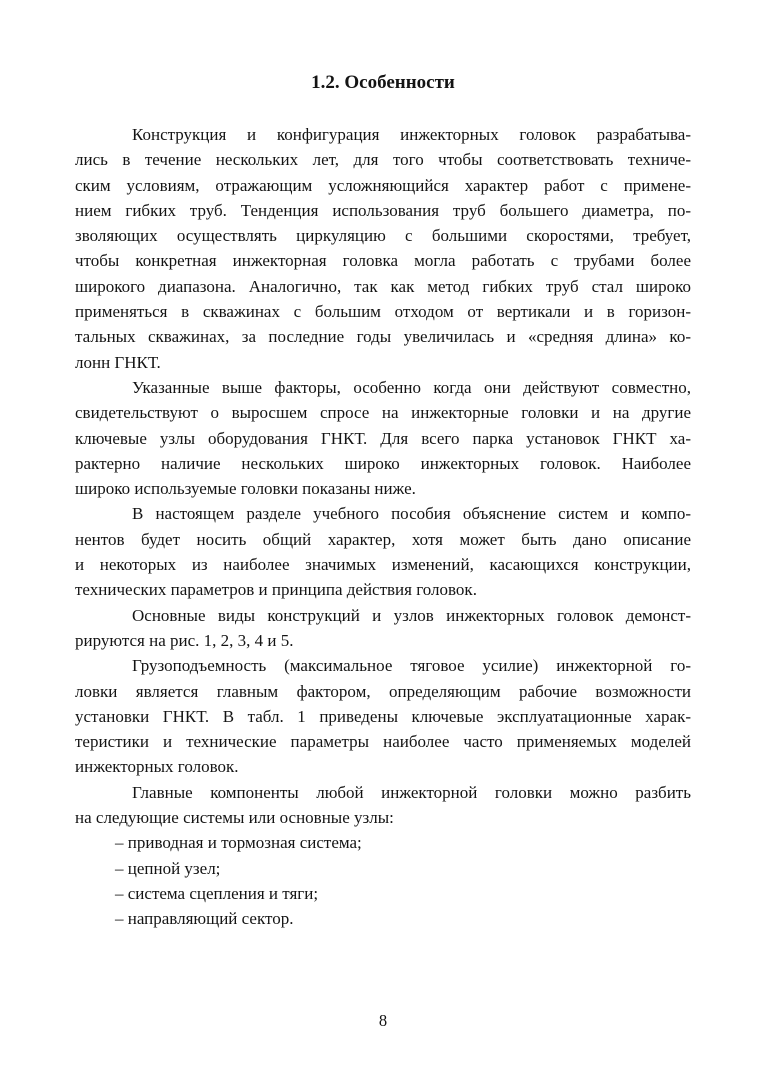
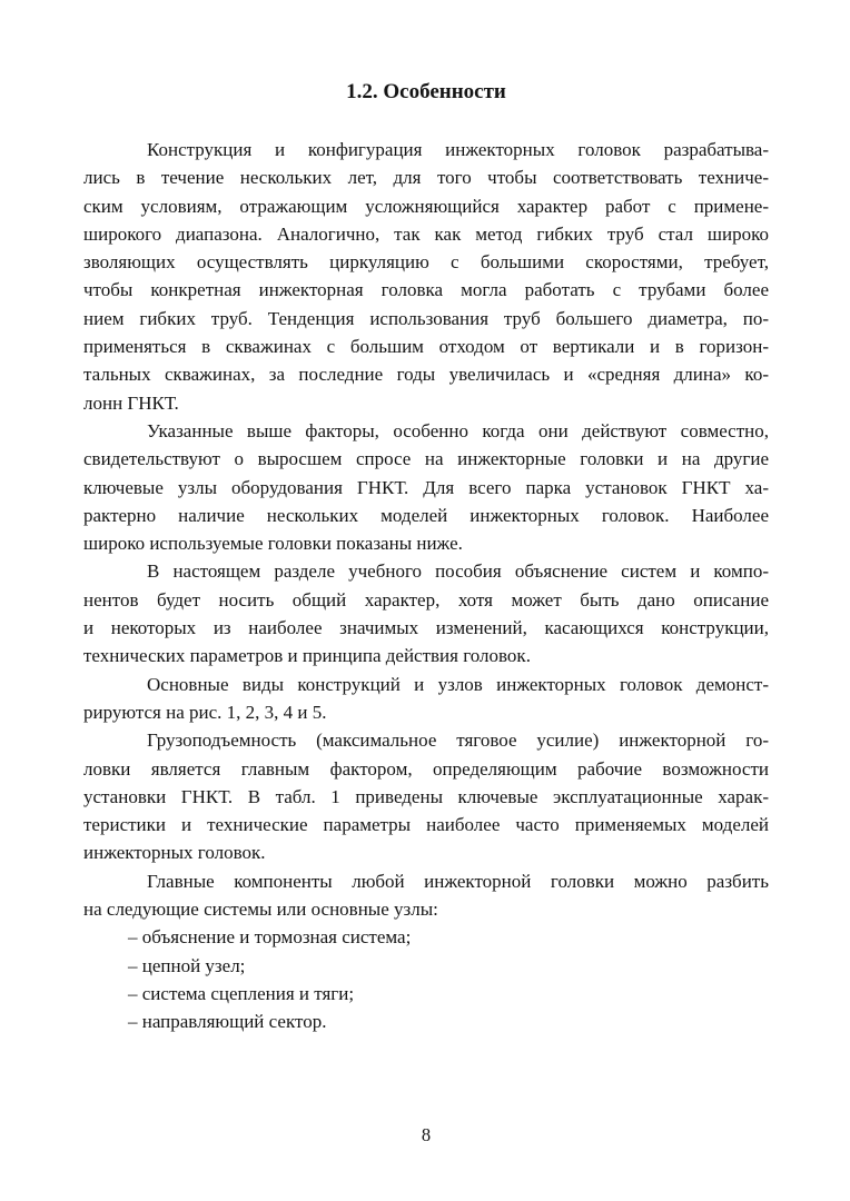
  1.2. Особенности
  Конструкция и конфигурация инжекторных головок разрабатыва-
  лись в течение нескольких лет, для того чтобы соответствовать техниче-
  ским условиям, отражающим усложняющийся характер работ с примене-
- нием гибких труб. Тенденция использования труб большего диаметра, по-
+ широкого диапазона. Аналогично, так как метод гибких труб стал широко
  зволяющих осуществлять циркуляцию с большими скоростями, требует,
  чтобы конкретная инжекторная головка могла работать с трубами более
- широкого диапазона. Аналогично, так как метод гибких труб стал широко
+ нием гибких труб. Тенденция использования труб большего диаметра, по-
  применяться в скважинах с большим отходом от вертикали и в горизон-
  тальных скважинах, за последние годы увеличилась и «средняя длина» ко-
  лонн ГНКТ.
  Указанные выше факторы, особенно когда они действуют совместно,
  свидетельствуют о выросшем спросе на инжекторные головки и на другие
  ключевые узлы оборудования ГНКТ. Для всего парка установок ГНКТ ха-
- рактерно наличие нескольких широко инжекторных головок. Наиболее
+ рактерно наличие нескольких моделей инжекторных головок. Наиболее
  широко используемые головки показаны ниже.
  В настоящем разделе учебного пособия объяснение систем и компо-
  нентов будет носить общий характер, хотя может быть дано описание
  и некоторых из наиболее значимых изменений, касающихся конструкции,
  технических параметров и принципа действия головок.
  Основные виды конструкций и узлов инжекторных головок демонст-
  рируются на рис. 1, 2, 3, 4 и 5.
  Грузоподъемность (максимальное тяговое усилие) инжекторной го-
  ловки является главным фактором, определяющим рабочие возможности
  установки ГНКТ. В табл. 1 приведены ключевые эксплуатационные харак-
  теристики и технические параметры наиболее часто применяемых моделей
  инжекторных головок.
  Главные компоненты любой инжекторной головки можно разбить
  на следующие системы или основные узлы:
- – приводная и тормозная система;
+ – объяснение и тормозная система;
  – цепной узел;
  – система сцепления и тяги;
  – направляющий сектор.
  8
